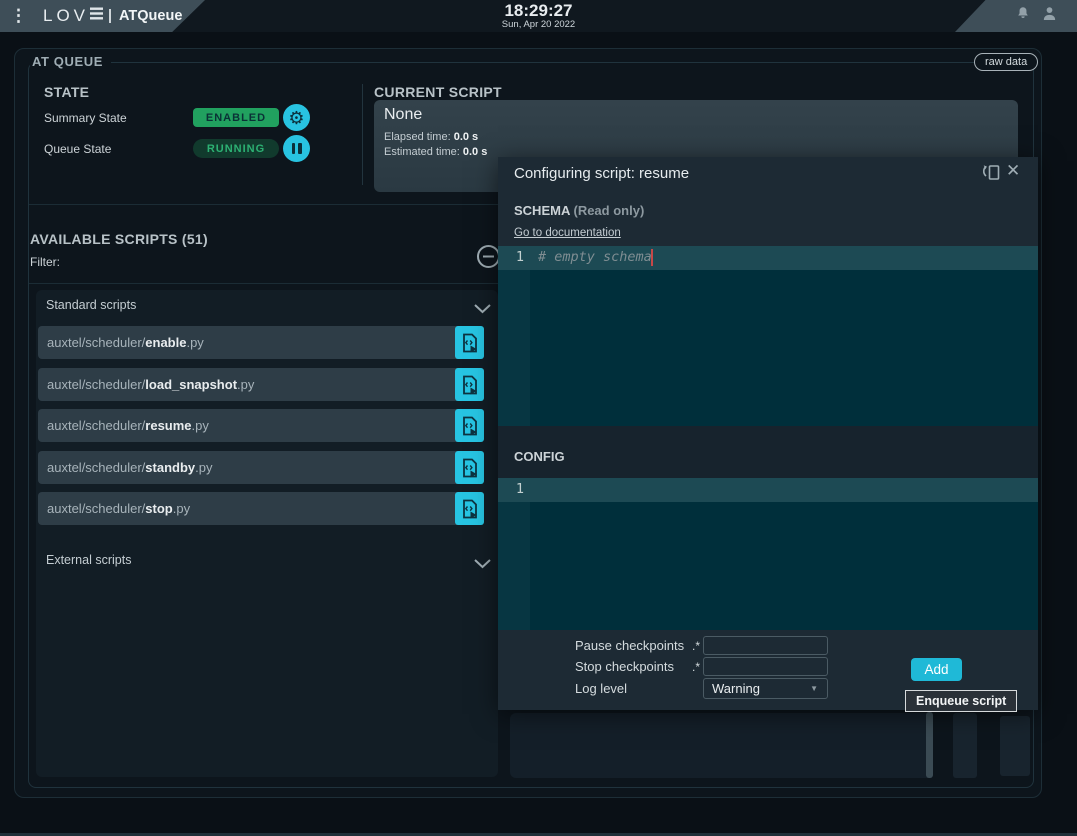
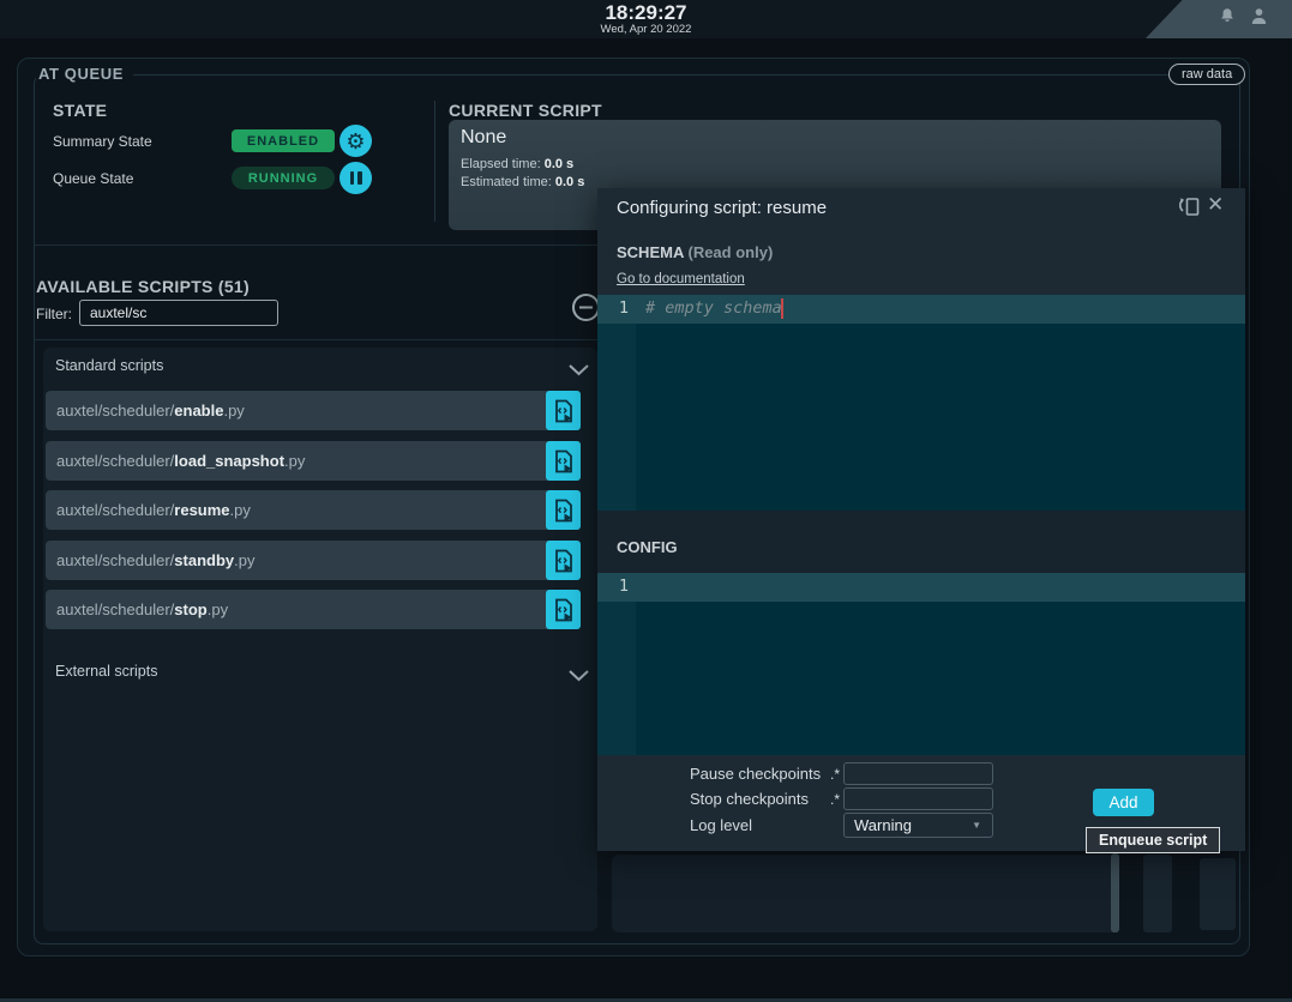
- ⋮
- LOV
- ATQueue
  18:29:27
- Sun, Apr 20 2022
+ Wed, Apr 20 2022
  AT QUEUE
  raw data
  STATE
  Summary State
  ENABLED
  ⚙
  Queue State
  RUNNING
  CURRENT SCRIPT
  None
  Elapsed time: 0.0 s
  Estimated time: 0.0 s
  AVAILABLE SCRIPTS (51)
  Filter:
+ auxtel/sc
  Standard scripts
  auxtel/scheduler/
  enable
  .py
  auxtel/scheduler/
  load_snapshot
  .py
  auxtel/scheduler/
  resume
  .py
  auxtel/scheduler/
  standby
  .py
  auxtel/scheduler/
  stop
  .py
  External scripts
  Configuring script: resume
  ✕
  SCHEMA (Read only)
  Go to documentation
  1
  # empty schema
  CONFIG
  1
  Pause checkpoints
  .*
  Stop checkpoints
  .*
  Log level
  Warning
  ▼
  Add
  Enqueue script
